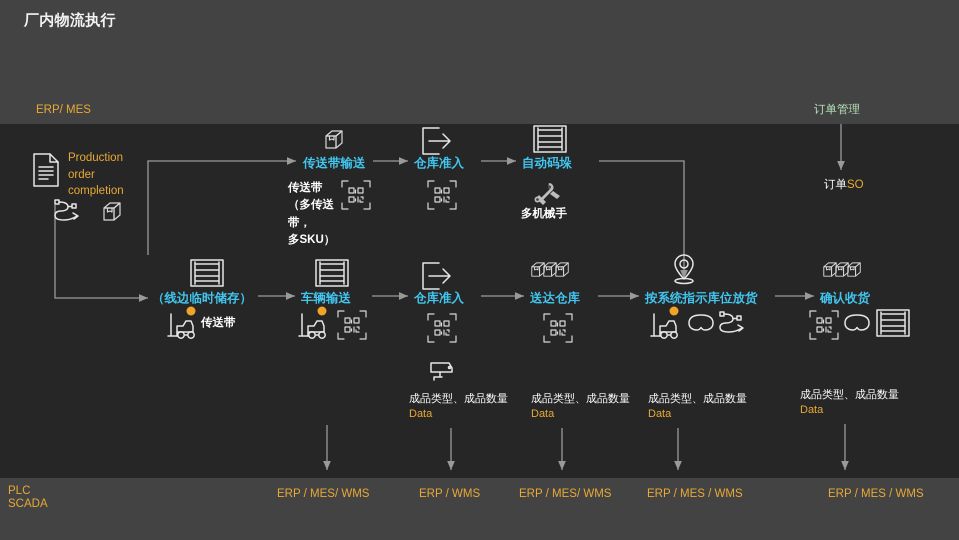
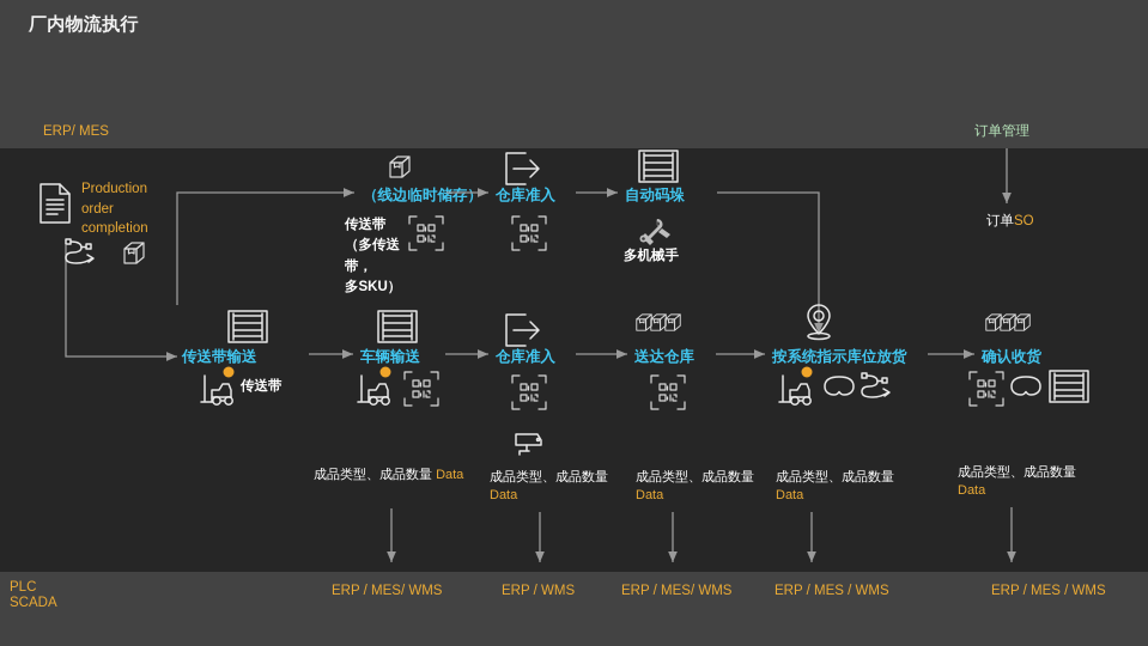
  厂内物流执行
  ERP/ MES
  PLC
  SCADA
  订单管理
  订单SO
  Production order completion
- 传送带输送
+ （线边临时储存）
  传送带
  （多传送带，
  多SKU）
  仓库准入
  自动码垛
  多机械手
- （线边临时储存）
+ 传送带输送
  传送带
  车辆输送
  仓库准入
  送达仓库
  按系统指示库位放货
  确认收货
+ 成品类型、成品数量 Data
  成品类型、成品数量
  Data
  成品类型、成品数量
  Data
  成品类型、成品数量
  Data
  成品类型、成品数量
  Data
  ERP / MES/ WMS
  ERP / WMS
  ERP / MES/ WMS
  ERP / MES / WMS
  ERP / MES / WMS
